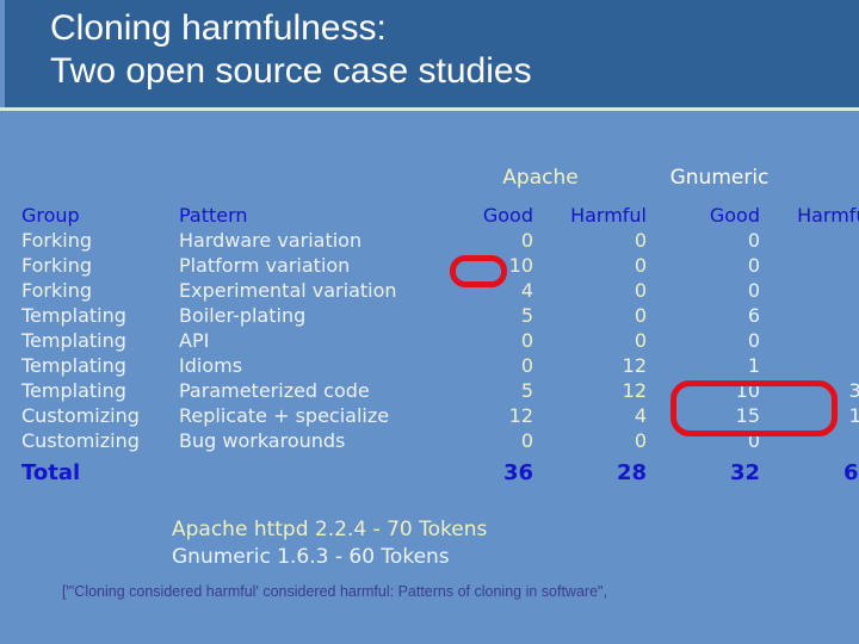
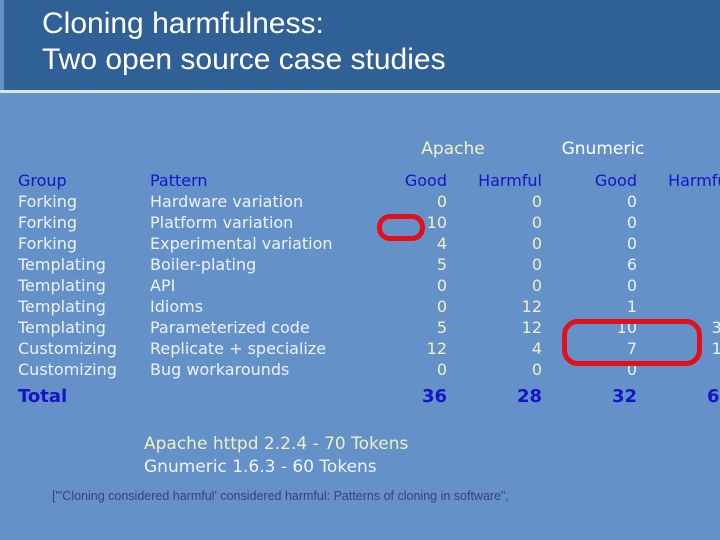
  Cloning harmfulness:
  Two open source case studies
  Apache
  Gnumeric
  Group	Pattern	Good	Harmful	Good	Harmf
  Forking	Hardware variation	0	0	0
  Forking	Platform variation	10	0	0
  Forking	Experimental variation	4	0	0
  Templating	Boiler-plating	5	0	6
  Templating	API	0	0	0
  Templating	Idioms	0	12	1
  Templating	Parameterized code	5	12	10	3
- Customizing	Replicate + specialize	12	4	15	1
+ Customizing	Replicate + specialize	12	4	7	1
  Customizing	Bug workarounds	0	0	0
  Total		36	28	32	6
  Apache httpd 2.2.4 - 70 Tokens
  Gnumeric 1.6.3 - 60 Tokens
  ["'Cloning considered harmful' considered harmful: Patterns of cloning in software",
